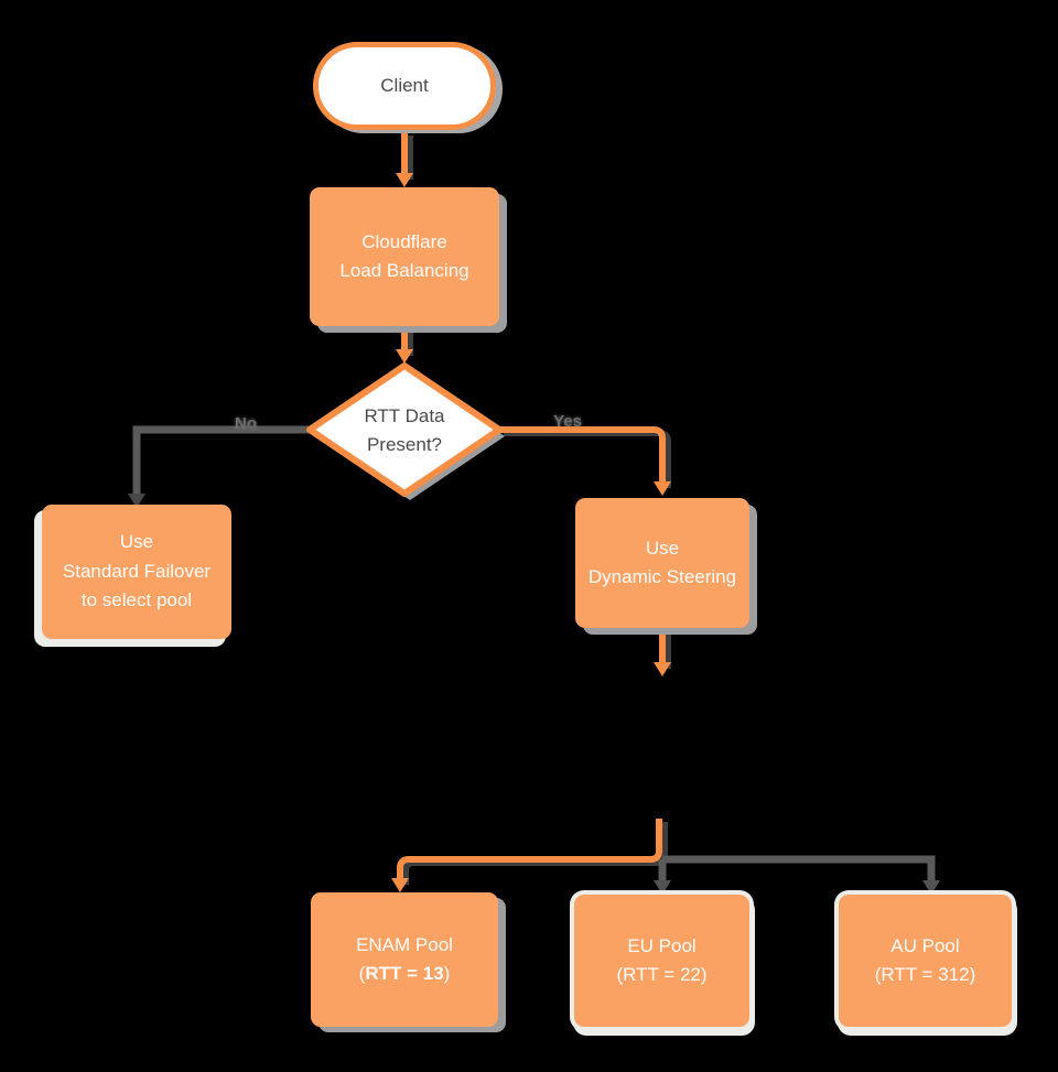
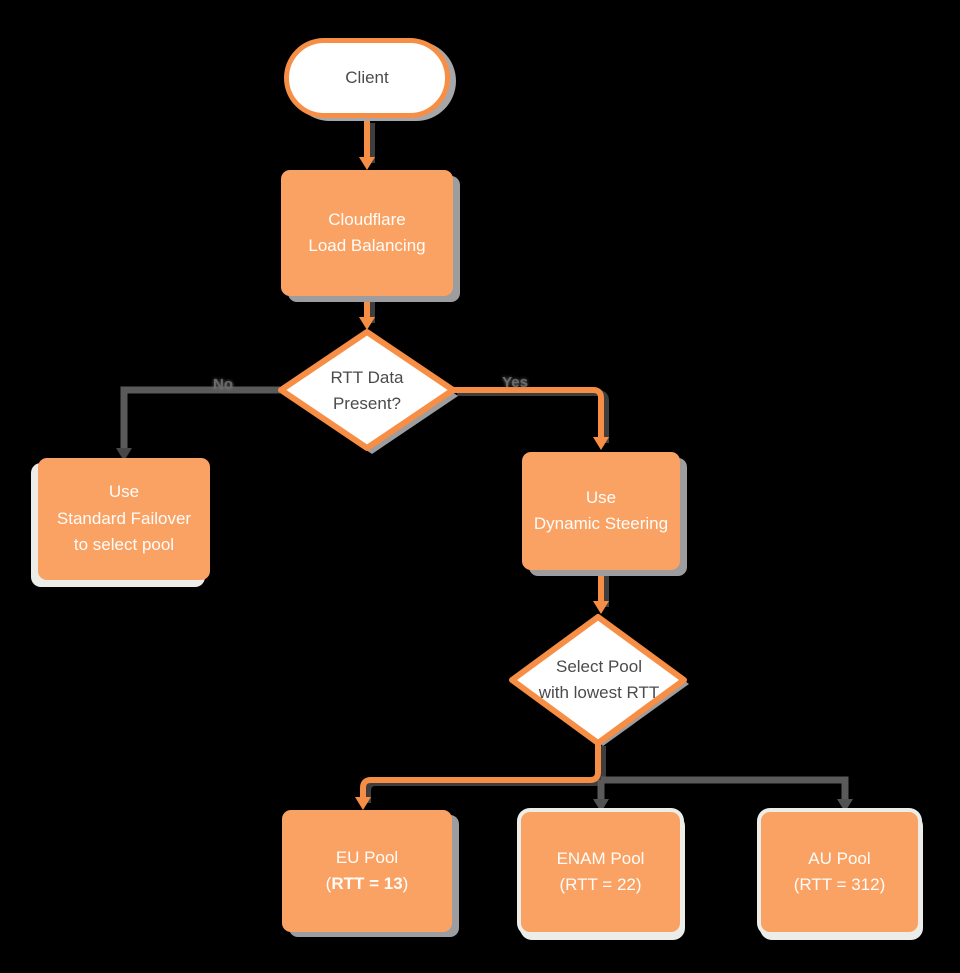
  Client
  Cloudflare
  Load Balancing
  RTT Data
  Present?
  No
  Yes
  Use
  Standard Failover
  to select pool
  Use
  Dynamic Steering
+ Select Pool
+ with lowest RTT
- ENAM Pool
+ EU Pool
  (RTT = 13)
- EU Pool
+ ENAM Pool
  (RTT = 22)
  AU Pool
  (RTT = 312)
